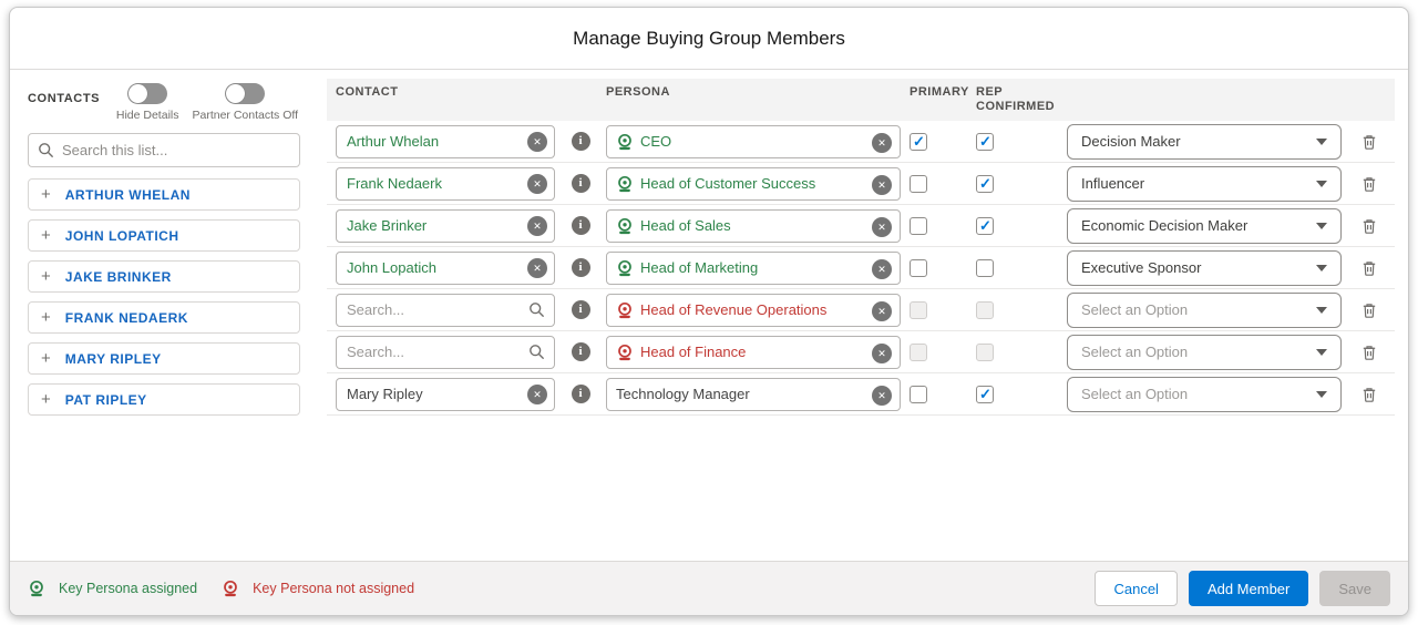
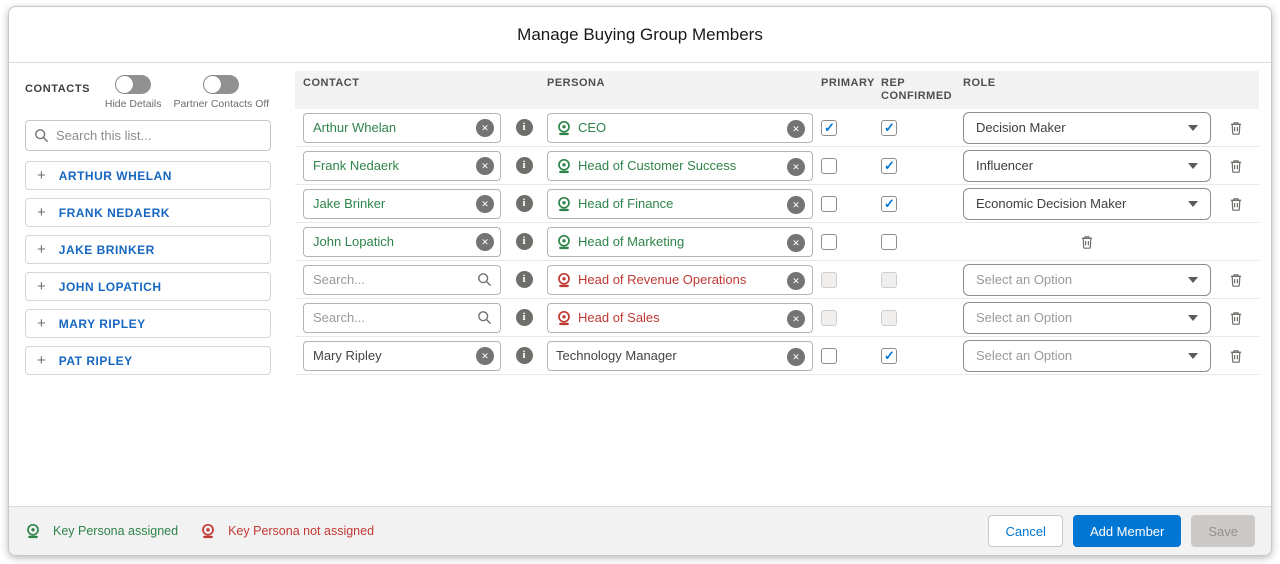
  Manage Buying Group Members
  CONTACTS
  Hide Details
  Partner Contacts Off
  Search this list...
  +
  ARTHUR WHELAN
  +
- JOHN LOPATICH
+ FRANK NEDAERK
  +
  JAKE BRINKER
  +
- FRANK NEDAERK
+ JOHN LOPATICH
  +
  MARY RIPLEY
  +
  PAT RIPLEY
  CONTACT
  PERSONA
  PRIMARY
  REP CONFIRMED
+ ROLE
  Arthur Whelan
  ✕
  i
  CEO
  ✕
  Decision Maker
  Frank Nedaerk
  ✕
  i
  Head of Customer Success
  ✕
  Influencer
  Jake Brinker
  ✕
  i
- Head of Sales
+ Head of Finance
  ✕
  Economic Decision Maker
  John Lopatich
  ✕
  i
  Head of Marketing
  ✕
- Executive Sponsor
  Search...
  i
  Head of Revenue Operations
  ✕
  Select an Option
  Search...
  i
- Head of Finance
+ Head of Sales
  ✕
  Select an Option
  Mary Ripley
  ✕
  i
  Technology Manager
  ✕
  Select an Option
  Key Persona assigned
  Key Persona not assigned
  Cancel
  Add Member
  Save
